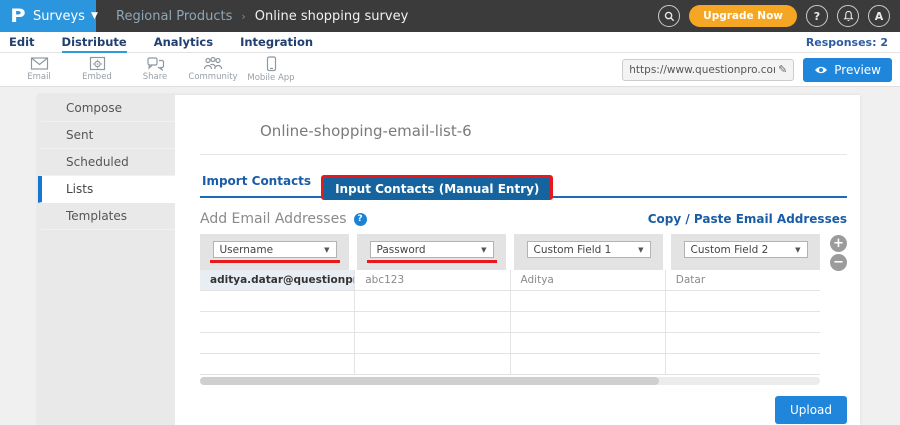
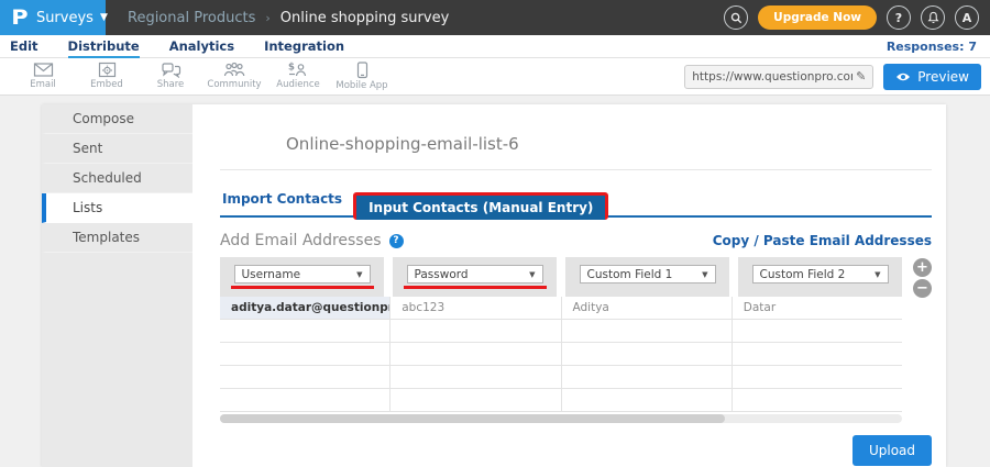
  P
  Surveys
  ▼
  Regional Products
  ›
  Online shopping survey
  Upgrade Now
  ?
  A
  Edit
  Distribute
  Analytics
  Integration
- Responses: 2
+ Responses: 7
  Email
  Embed
  Share
  Community
+ $
+ Audience
  Mobile App
  https://www.questionpro.co
  ✎
  Preview
  Compose
  Sent
  Scheduled
  Lists
  Templates
  Online-shopping-email-list-6
  Import Contacts
  Input Contacts (Manual Entry)
  Add Email Addresses
  ?
  Copy / Paste Email Addresses
  Username
  ▼
  Password
  ▼
  Custom Field 1
  ▼
  Custom Field 2
  ▼
  aditya.datar@questionp
  abc123
  Aditya
  Datar
  +
  −
  Upload
